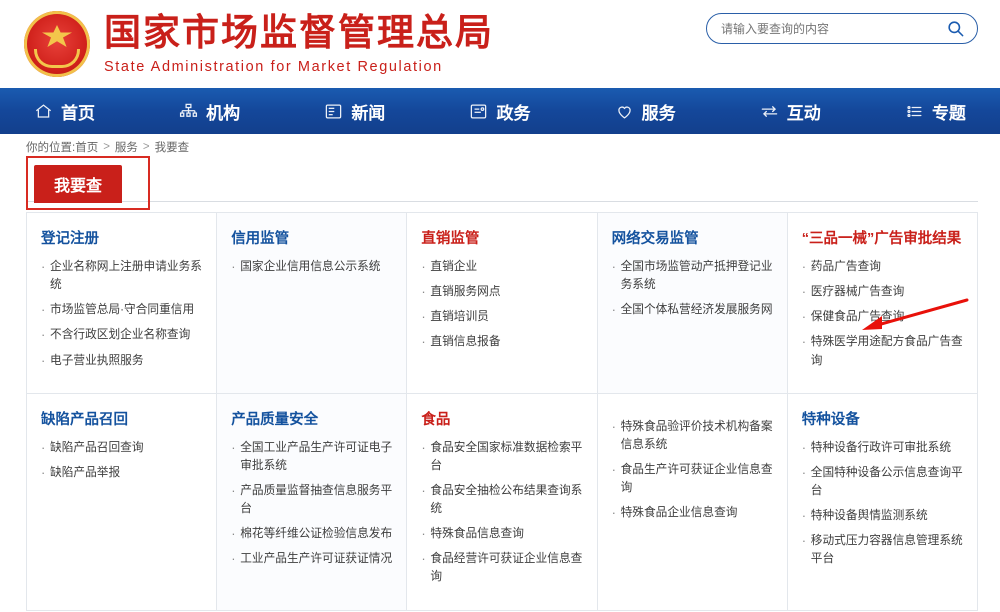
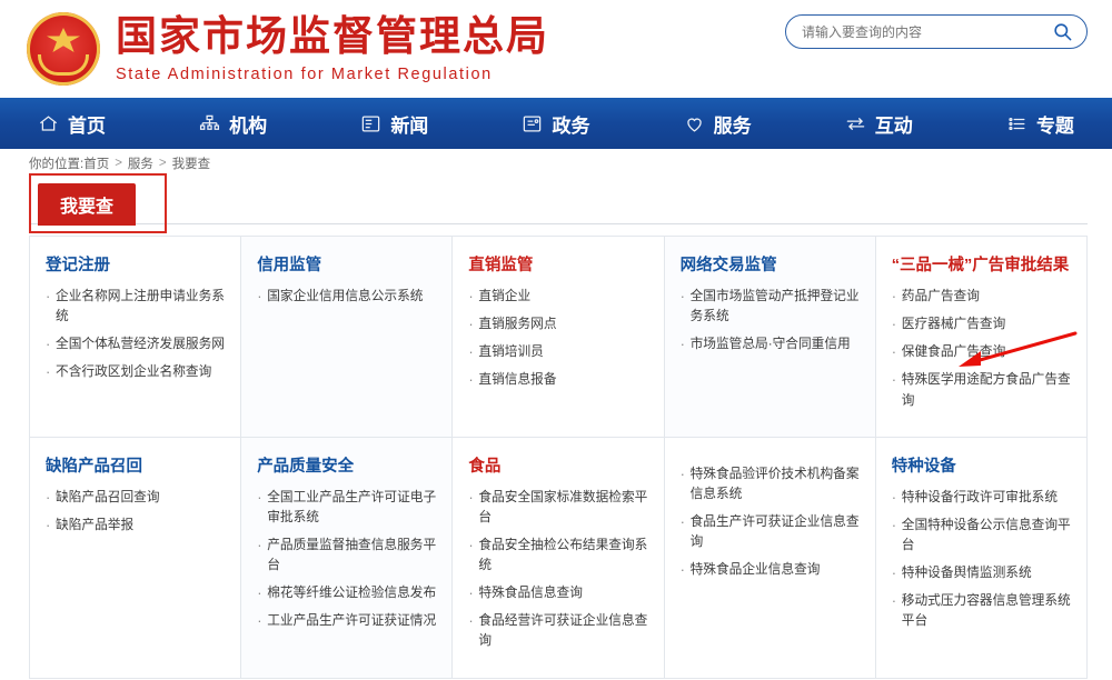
  国家市场监督管理总局
  State Administration for Market Regulation
  请输入要查询的内容
  首页
  机构
  新闻
  政务
  服务
  互动
  专题
  你的位置:
  首页
  >
  服务
  >
  我要查
  我要查
  登记注册
  企业名称网上注册申请业务系统
- 市场监管总局·守合同重信用
+ 全国个体私营经济发展服务网
  不含行政区划企业名称查询
- 电子营业执照服务
  信用监管
  国家企业信用信息公示系统
  直销监管
  直销企业
  直销服务网点
  直销培训员
  直销信息报备
  网络交易监管
  全国市场监管动产抵押登记业务系统
- 全国个体私营经济发展服务网
+ 市场监管总局·守合同重信用
  “三品一械”广告审批结果
  药品广告查询
  医疗器械广告查询
  保健食品广告查询
  特殊医学用途配方食品广告查询
  缺陷产品召回
  缺陷产品召回查询
  缺陷产品举报
  产品质量安全
  全国工业产品生产许可证电子审批系统
  产品质量监督抽查信息服务平台
  棉花等纤维公证检验信息发布
  工业产品生产许可证获证情况
  食品
  食品安全国家标准数据检索平台
  食品安全抽检公布结果查询系统
  特殊食品信息查询
  食品经营许可获证企业信息查询
  特殊食品验评价技术机构备案信息系统
  食品生产许可获证企业信息查询
  特殊食品企业信息查询
  特种设备
  特种设备行政许可审批系统
  全国特种设备公示信息查询平台
  特种设备舆情监测系统
  移动式压力容器信息管理系统平台
